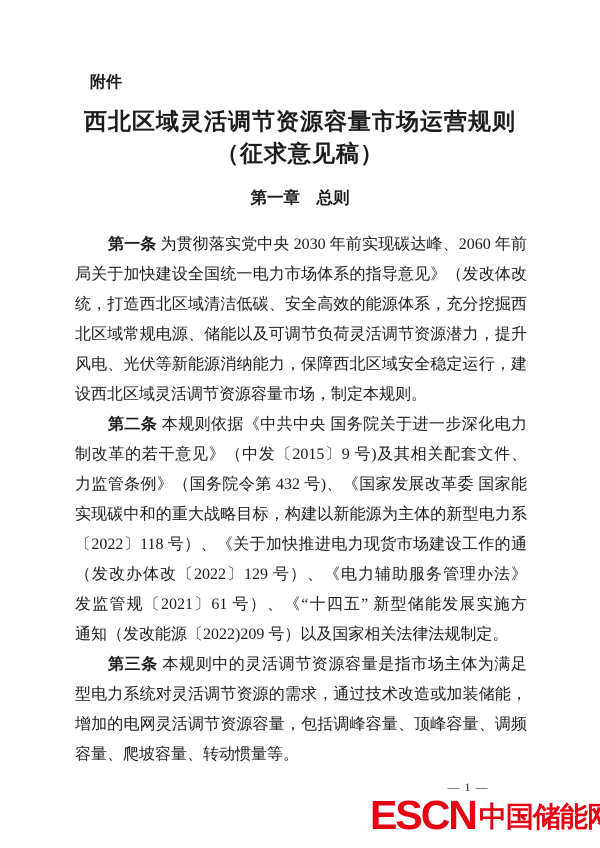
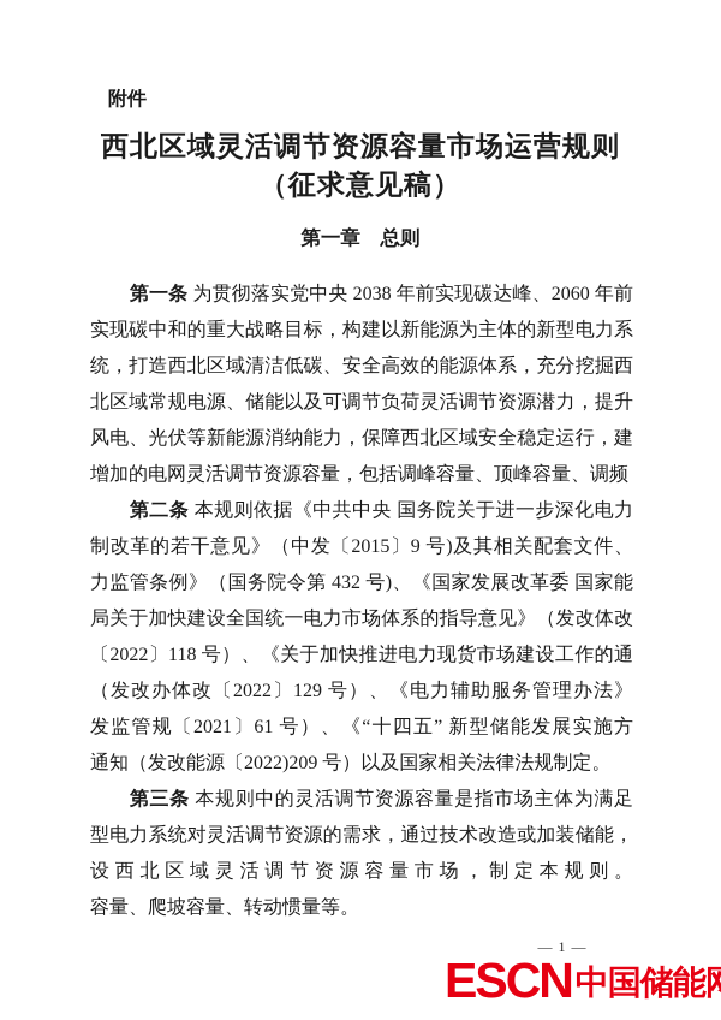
  附件
  西北区域灵活调节资源容量市场运营规则
  （征求意见稿）
  第一章 总则
- 第一条 为贯彻落实党中央 2030 年前实现碳达峰、2060 年前
+ 第一条 为贯彻落实党中央 2038 年前实现碳达峰、2060 年前
- 局关于加快建设全国统一电力市场体系的指导意见》（发改体改
+ 实现碳中和的重大战略目标，构建以新能源为主体的新型电力系
  统，打造西北区域清洁低碳、安全高效的能源体系，充分挖掘西
  北区域常规电源、储能以及可调节负荷灵活调节资源潜力，提升
  风电、光伏等新能源消纳能力，保障西北区域安全稳定运行，建
- 设西北区域灵活调节资源容量市场，制定本规则。
+ 增加的电网灵活调节资源容量，包括调峰容量、顶峰容量、调频
  第二条 本规则依据《中共中央 国务院关于进一步深化电力
  制改革的若干意见》（中发〔2015〕9 号)及其相关配套文件、
  力监管条例》（国务院令第 432 号)、《国家发展改革委 国家能
- 实现碳中和的重大战略目标，构建以新能源为主体的新型电力系
+ 局关于加快建设全国统一电力市场体系的指导意见》（发改体改
  〔2022〕118 号）、《关于加快推进电力现货市场建设工作的通
  （发改办体改〔2022〕129 号）、《电力辅助服务管理办法》
  发监管规〔2021〕61 号）、《“十四五” 新型储能发展实施方
  通知（发改能源〔2022)209 号）以及国家相关法律法规制定。
  第三条 本规则中的灵活调节资源容量是指市场主体为满足
  型电力系统对灵活调节资源的需求，通过技术改造或加装储能，
- 增加的电网灵活调节资源容量，包括调峰容量、顶峰容量、调频
+ 设西北区域灵活调节资源容量市场，制定本规则。
  容量、爬坡容量、转动惯量等。
  — 1 —
  ESCN
  中国储能
